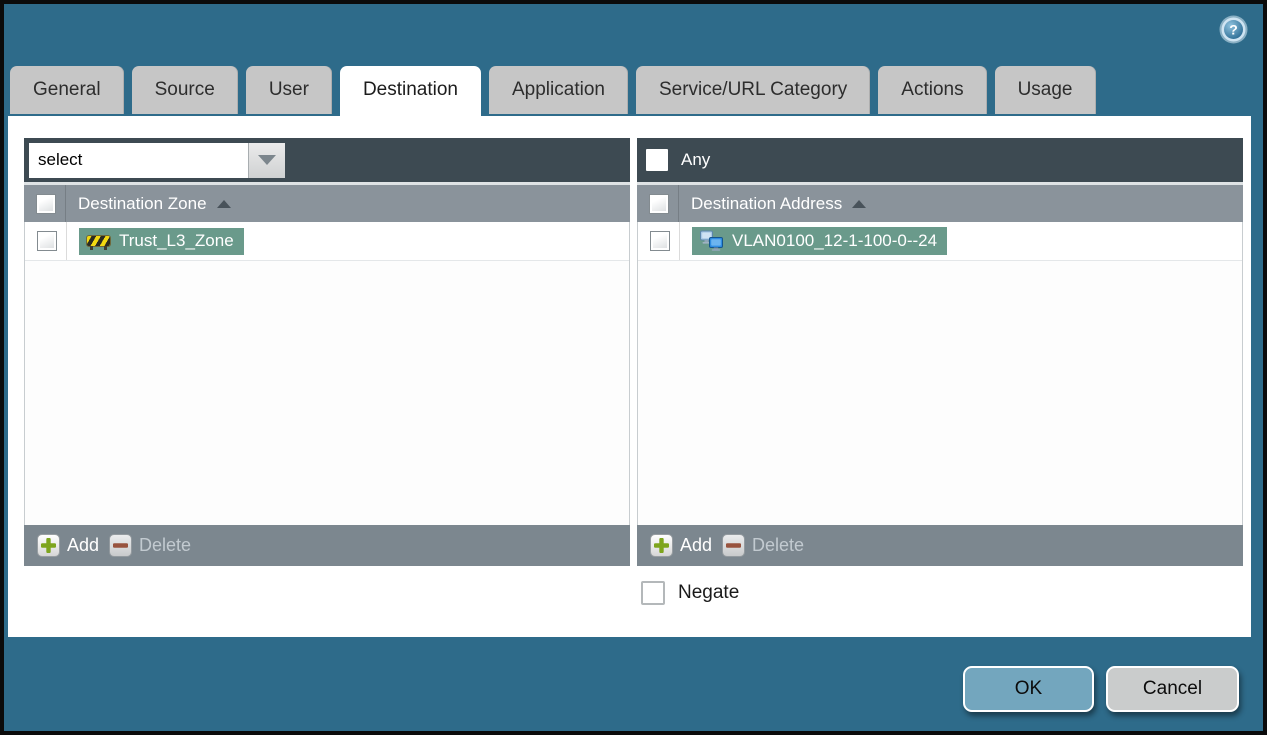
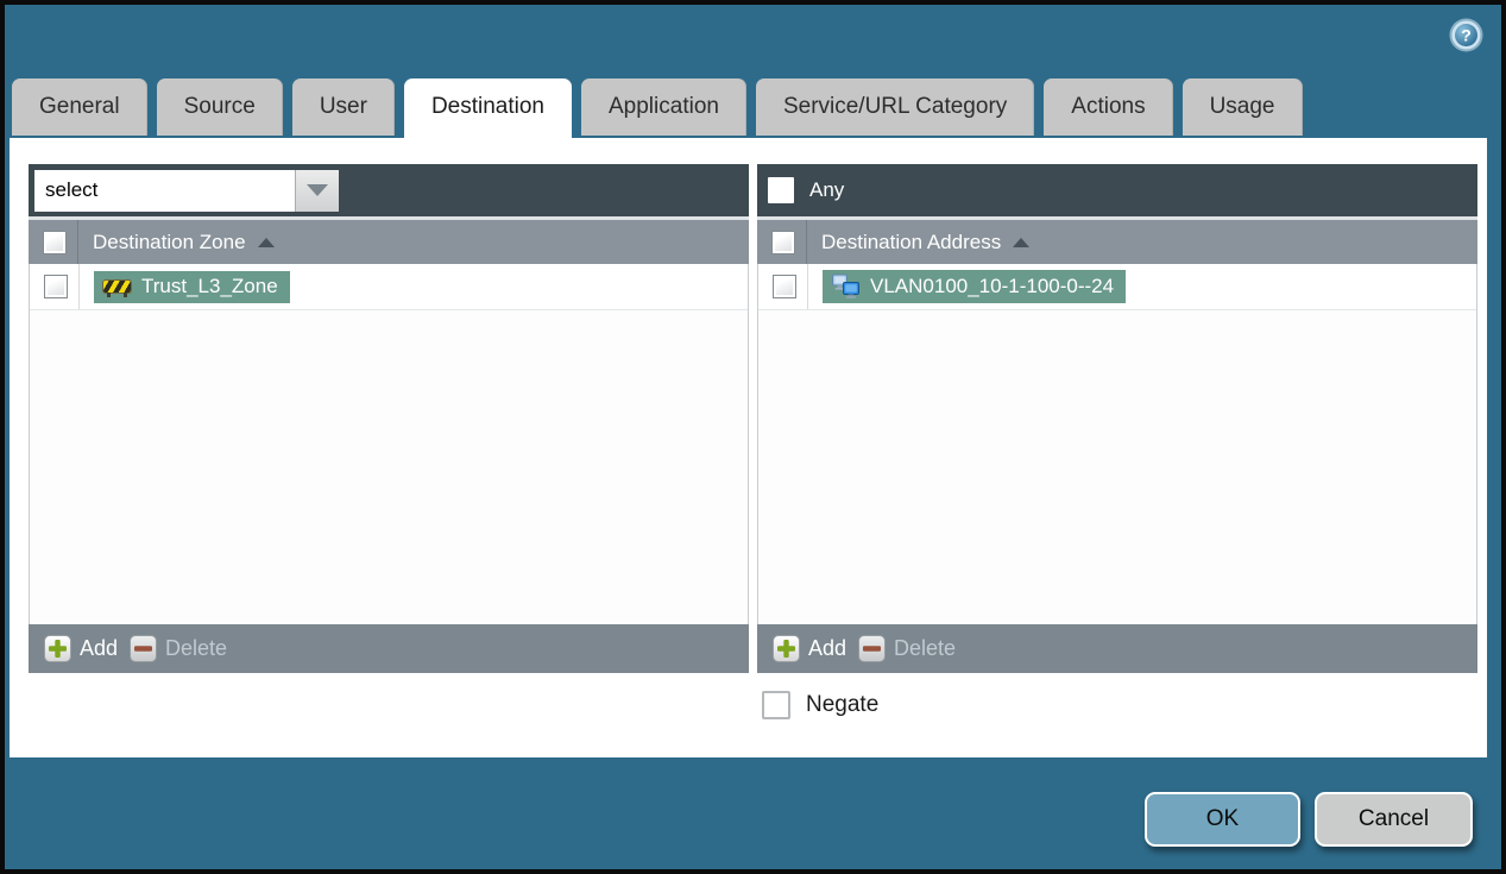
  ?
  General
  Source
  User
  Destination
  Application
  Service/URL Category
  Actions
  Usage
  select
  Destination Zone
  Trust_L3_Zone
  Add
  Delete
  Any
  Destination Address
- VLAN0100_12-1-100-0--24
+ VLAN0100_10-1-100-0--24
  Add
  Delete
  Negate
  OK
  Cancel
